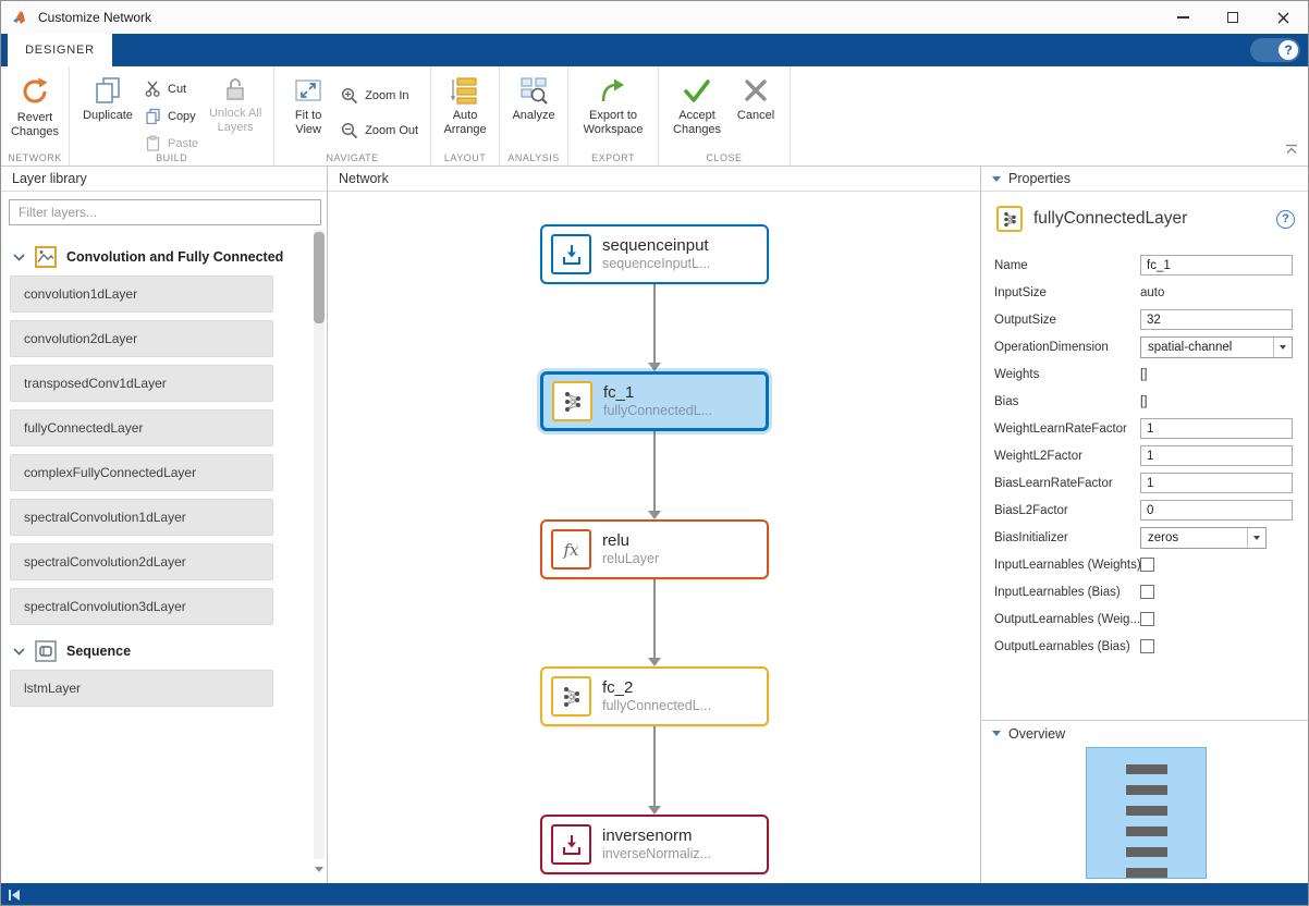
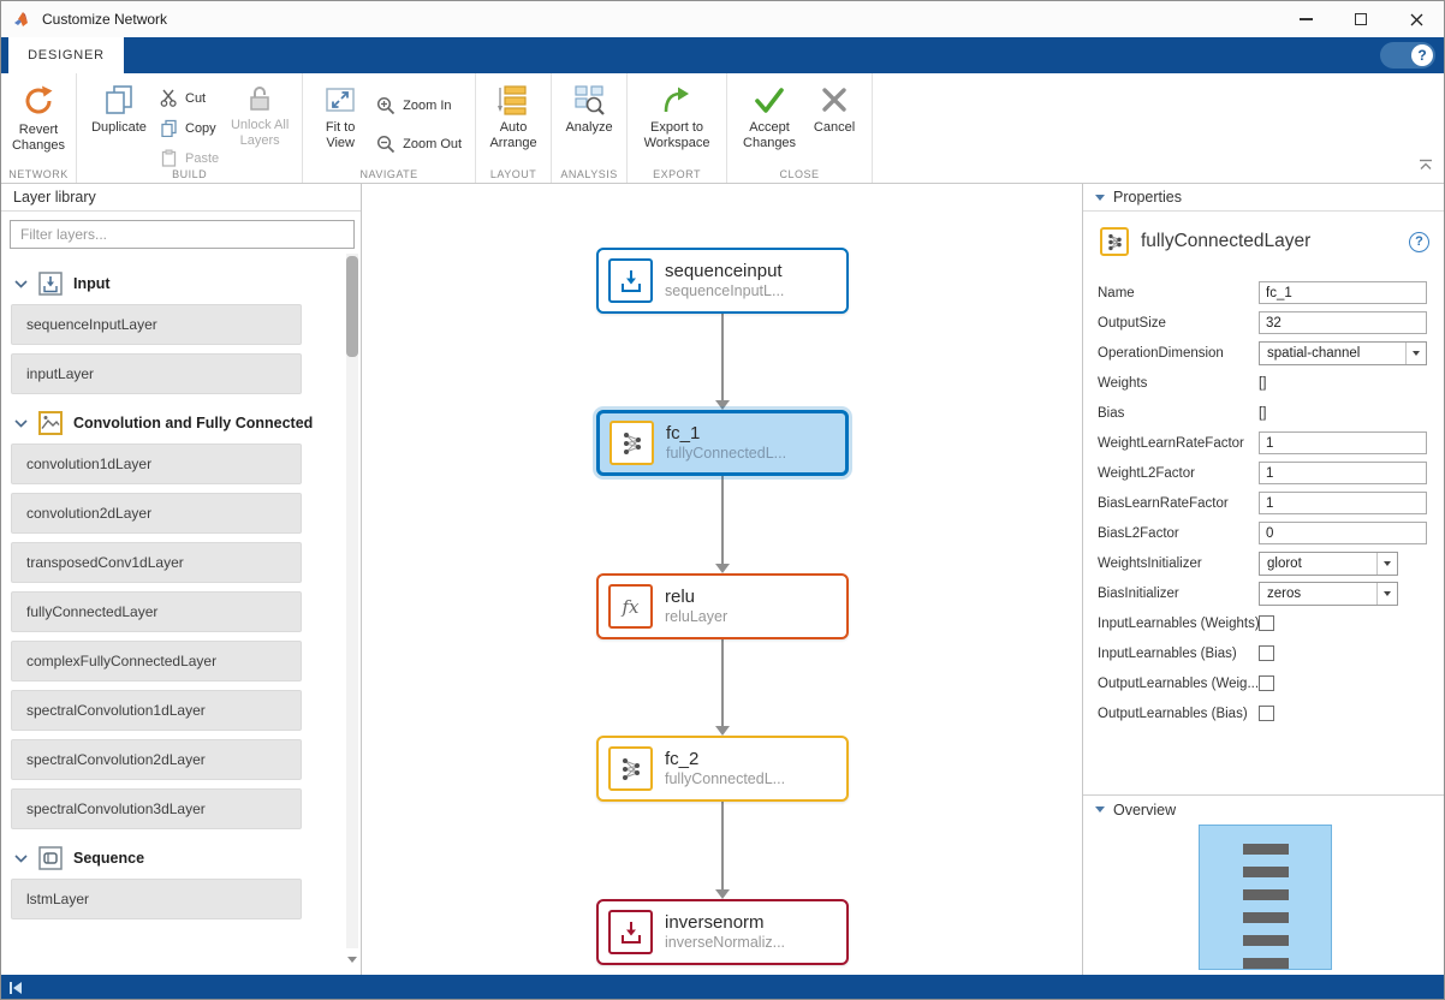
  Customize Network
  DESIGNER
  ?
  Revert Changes
  NETWORK
  Duplicate
  Cut
  Copy
  Paste
  Unlock All Layers
  BUILD
  Fit to View
  Zoom In
  Zoom Out
  NAVIGATE
  Auto Arrange
  LAYOUT
  Analyze
  ANALYSIS
  Export to Workspace
  EXPORT
  Accept Changes
  Cancel
  CLOSE
  Layer library
  Filter layers...
+ Input
+ sequenceInputLayer
+ inputLayer
  Convolution and Fully Connected
  convolution1dLayer
  convolution2dLayer
  transposedConv1dLayer
  fullyConnectedLayer
  complexFullyConnectedLayer
  spectralConvolution1dLayer
  spectralConvolution2dLayer
  spectralConvolution3dLayer
  Sequence
  lstmLayer
- Network
  sequenceinput
  sequenceInputL...
  fc_1
  fullyConnectedL...
  fx
  relu
  reluLayer
  fc_2
  fullyConnectedL...
  inversenorm
  inverseNormaliz...
  Properties
  fullyConnectedLayer
  ?
  Name
  fc_1
- InputSize
- auto
  OutputSize
  32
  OperationDimension
  spatial-channel
  Weights
  []
  Bias
  []
  WeightLearnRateFactor
  1
  WeightL2Factor
  1
  BiasLearnRateFactor
  1
  BiasL2Factor
  0
+ WeightsInitializer
+ glorot
  BiasInitializer
  zeros
  InputLearnables (Weights)
  InputLearnables (Bias)
  OutputLearnables (Weig...
  OutputLearnables (Bias)
  Overview
